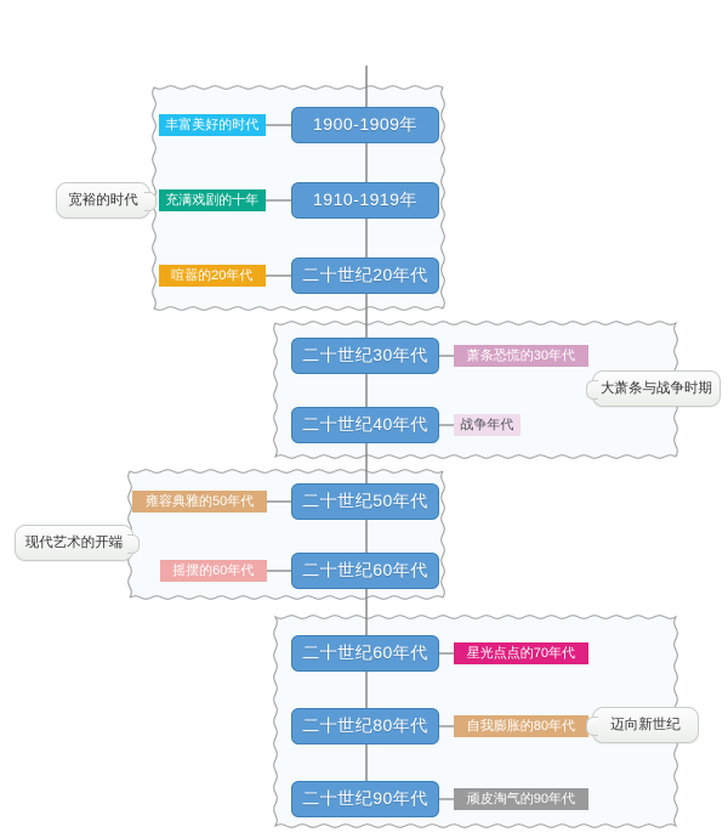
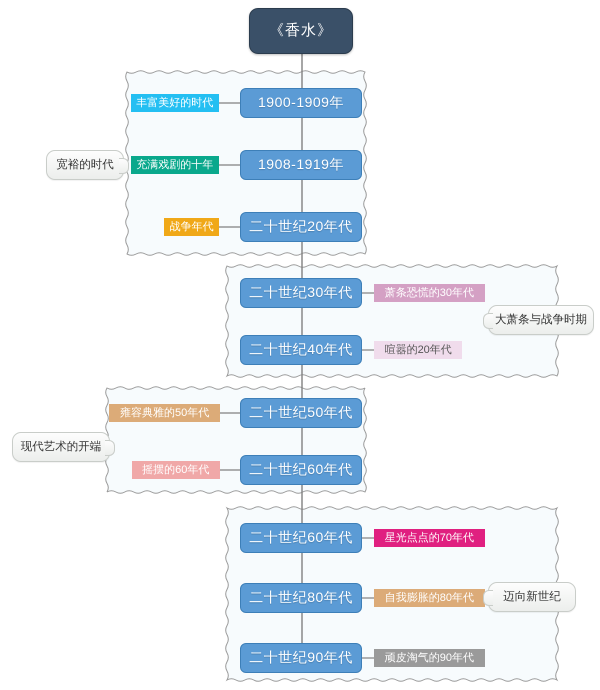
+ 《香水》
  1900-1909年
  丰富美好的时代
- 1910-1919年
+ 1908-1919年
  充满戏剧的十年
  二十世纪20年代
- 喧嚣的20年代
+ 战争年代
  宽裕的时代
  二十世纪30年代
  萧条恐慌的30年代
  二十世纪40年代
- 战争年代
+ 喧嚣的20年代
  大萧条与战争时期
  二十世纪50年代
  雍容典雅的50年代
  二十世纪60年代
  摇摆的60年代
  现代艺术的开端
  二十世纪60年代
  星光点点的70年代
  二十世纪80年代
  自我膨胀的80年代
  二十世纪90年代
  顽皮淘气的90年代
  迈向新世纪
